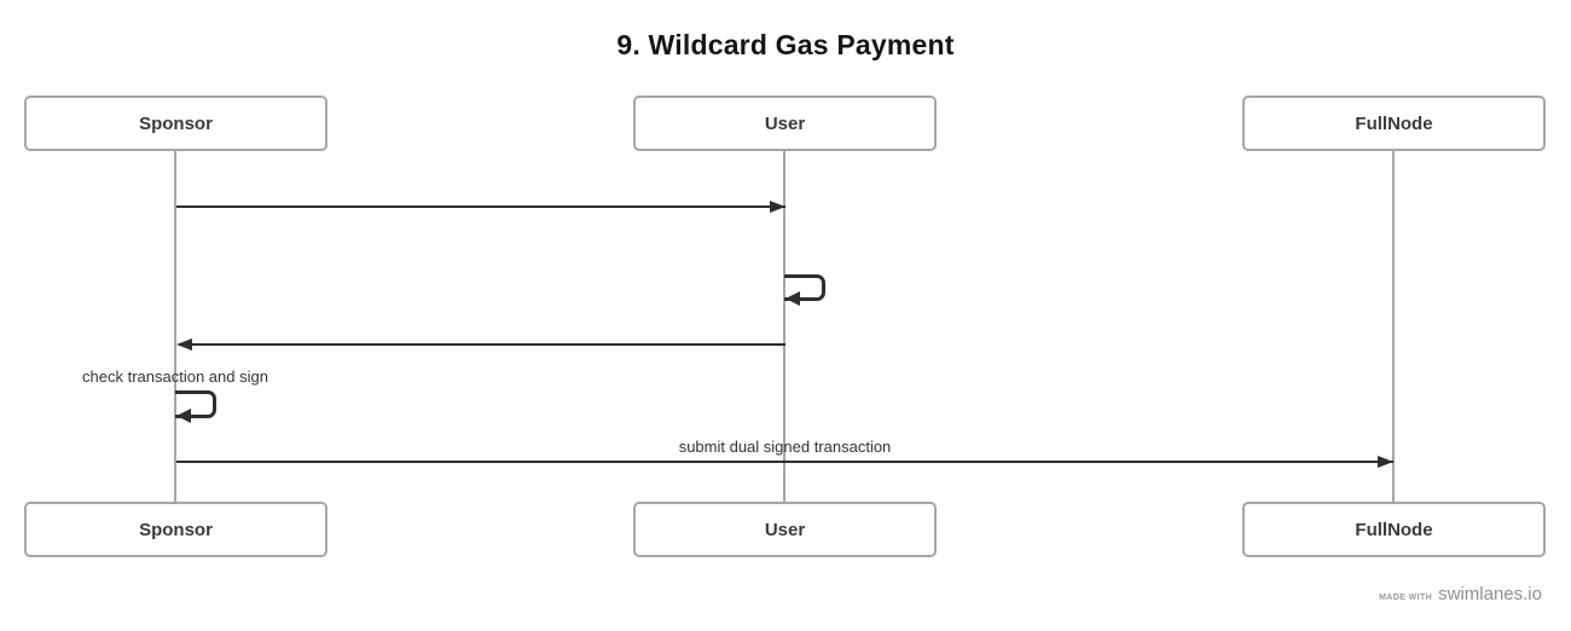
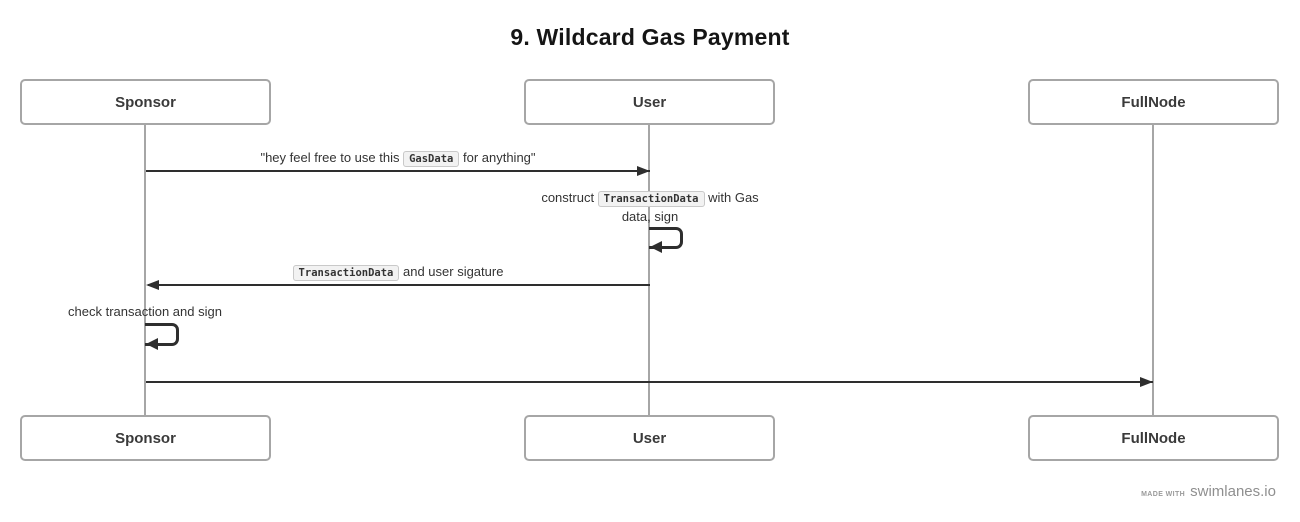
  9. Wildcard Gas Payment
  Sponsor
  User
  FullNode
+ "hey feel free to use this GasData for anything"
+ construct TransactionData with Gas data, sign
+ TransactionData and user sigature
  check transaction and sign
- submit dual signed transaction
  Sponsor
  User
  FullNode
  swimlanes.io
